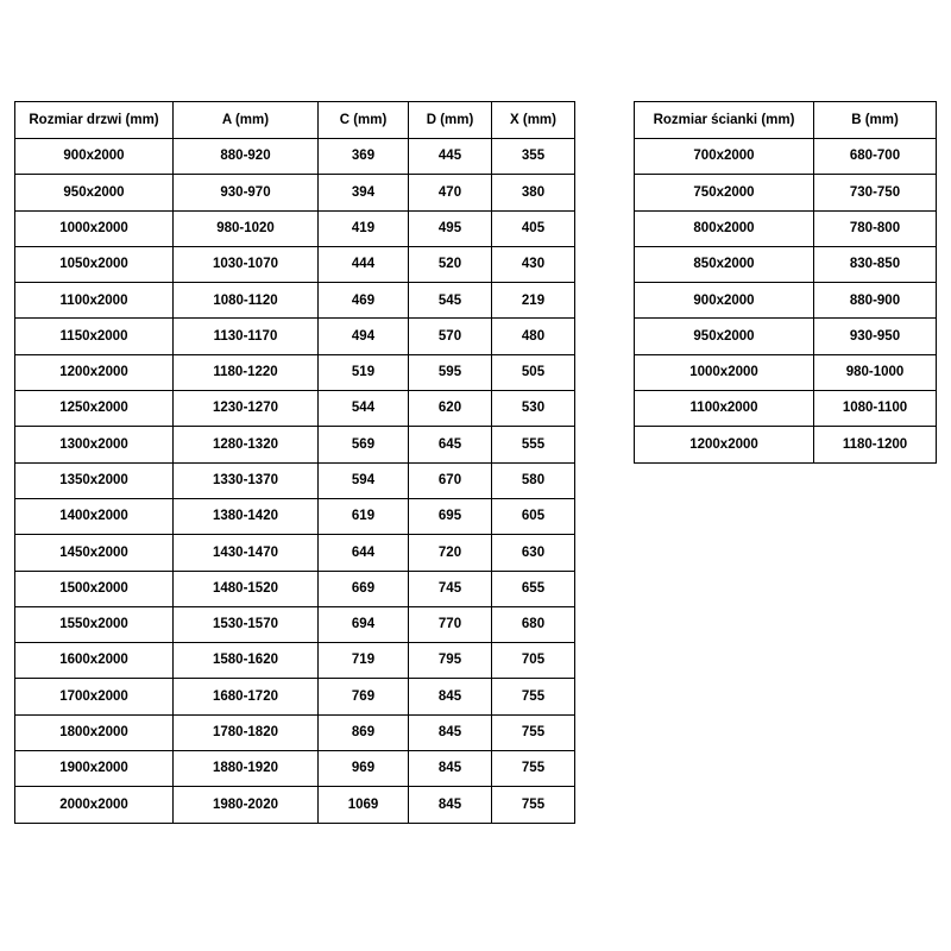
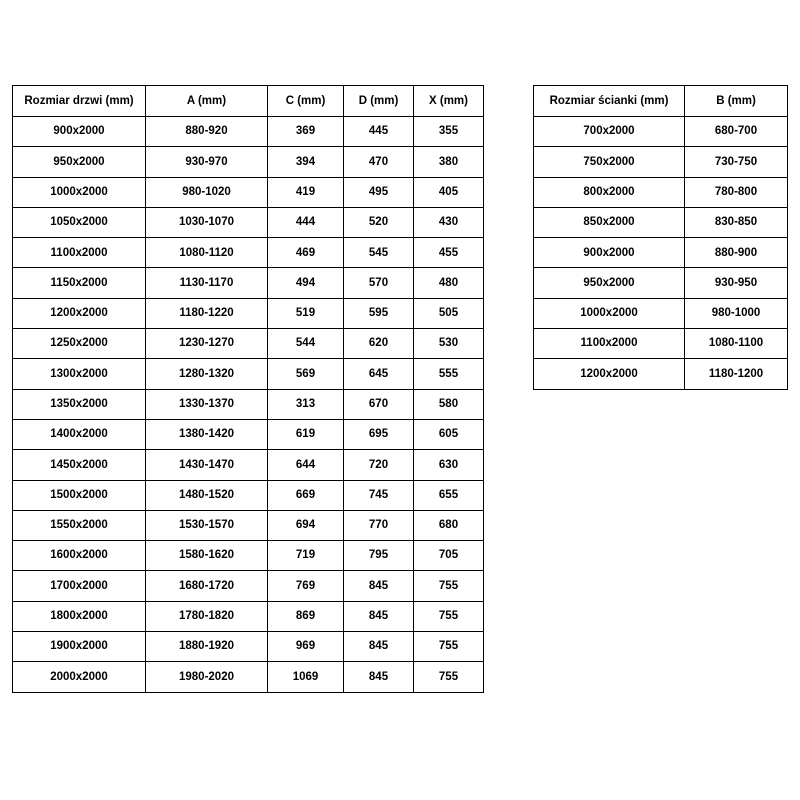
  Rozmiar drzwi (mm)	A (mm)	C (mm)	D (mm)	X (mm)
  900x2000	880-920	369	445	355
  950x2000	930-970	394	470	380
  1000x2000	980-1020	419	495	405
  1050x2000	1030-1070	444	520	430
- 1100x2000	1080-1120	469	545	219
+ 1100x2000	1080-1120	469	545	455
  1150x2000	1130-1170	494	570	480
  1200x2000	1180-1220	519	595	505
  1250x2000	1230-1270	544	620	530
  1300x2000	1280-1320	569	645	555
- 1350x2000	1330-1370	594	670	580
+ 1350x2000	1330-1370	313	670	580
  1400x2000	1380-1420	619	695	605
  1450x2000	1430-1470	644	720	630
  1500x2000	1480-1520	669	745	655
  1550x2000	1530-1570	694	770	680
  1600x2000	1580-1620	719	795	705
  1700x2000	1680-1720	769	845	755
  1800x2000	1780-1820	869	845	755
  1900x2000	1880-1920	969	845	755
  2000x2000	1980-2020	1069	845	755
  Rozmiar ścianki (mm)	B (mm)
  700x2000	680-700
  750x2000	730-750
  800x2000	780-800
  850x2000	830-850
  900x2000	880-900
  950x2000	930-950
  1000x2000	980-1000
  1100x2000	1080-1100
  1200x2000	1180-1200
